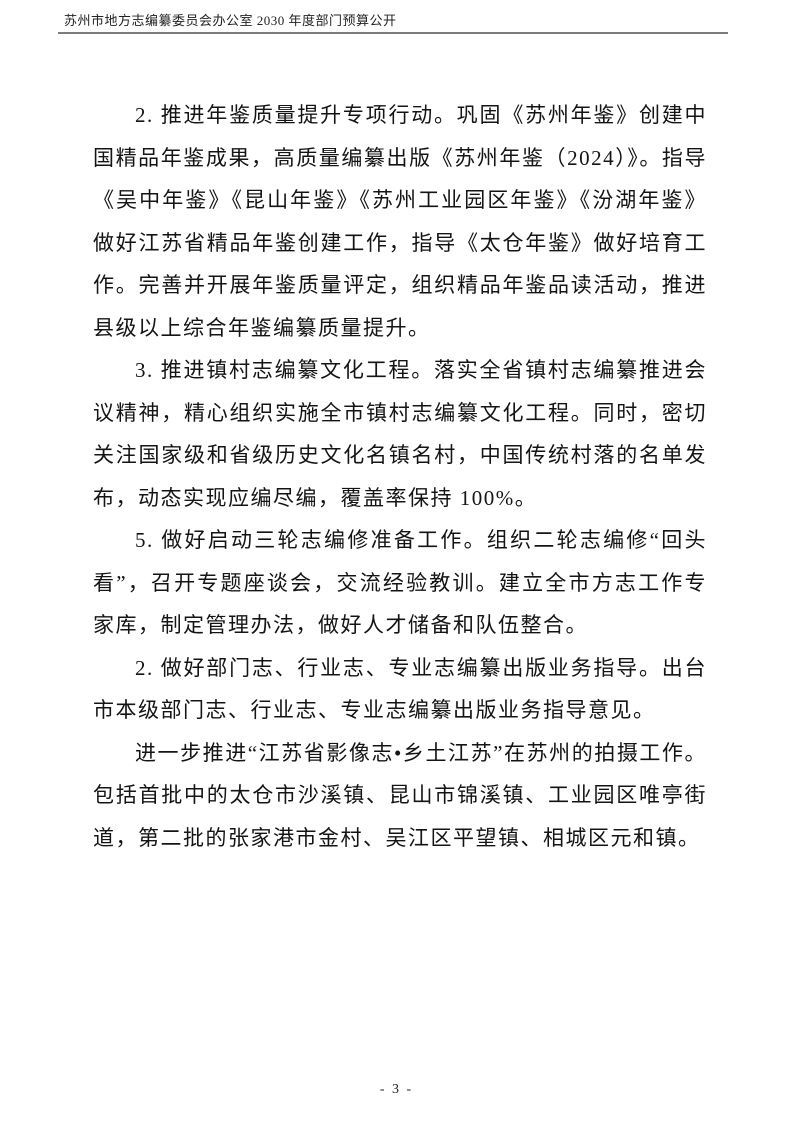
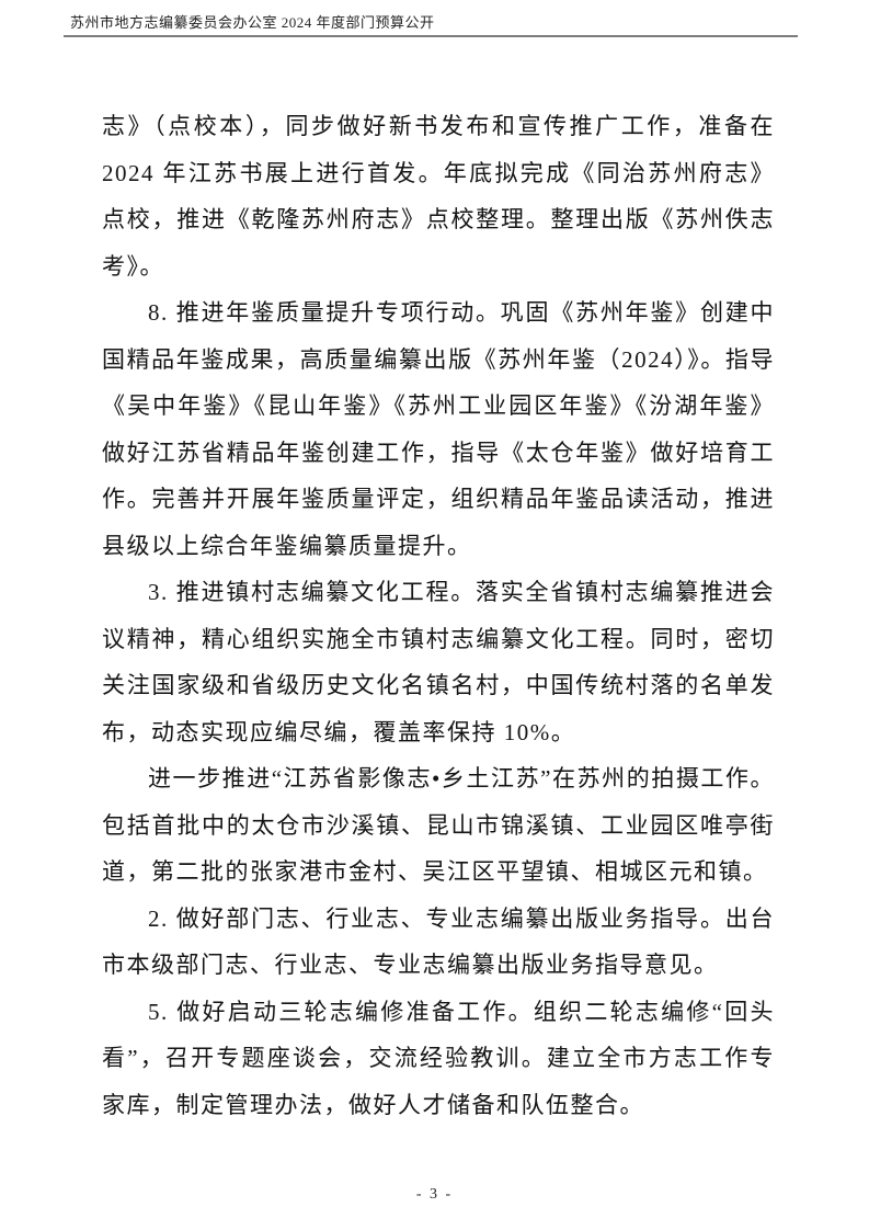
- 苏州市地方志编纂委员会办公室 2030 年度部门预算公开
+ 苏州市地方志编纂委员会办公室 2024 年度部门预算公开
+ 志》（点校本），同步做好新书发布和宣传推广工作，准备在 2024 年江苏书展上进行首发。年底拟完成《同治苏州府志》点校，推进《乾隆苏州府志》点校整理。整理出版《苏州佚志考》。
- 2. 推进年鉴质量提升专项行动。巩固《苏州年鉴》创建中国精品年鉴成果，高质量编纂出版《苏州年鉴（2024）》。指导《吴中年鉴》《昆山年鉴》《苏州工业园区年鉴》《汾湖年鉴》做好江苏省精品年鉴创建工作，指导《太仓年鉴》做好培育工作。完善并开展年鉴质量评定，组织精品年鉴品读活动，推进县级以上综合年鉴编纂质量提升。
+ 8. 推进年鉴质量提升专项行动。巩固《苏州年鉴》创建中国精品年鉴成果，高质量编纂出版《苏州年鉴（2024）》。指导《吴中年鉴》《昆山年鉴》《苏州工业园区年鉴》《汾湖年鉴》做好江苏省精品年鉴创建工作，指导《太仓年鉴》做好培育工作。完善并开展年鉴质量评定，组织精品年鉴品读活动，推进县级以上综合年鉴编纂质量提升。
- 3. 推进镇村志编纂文化工程。落实全省镇村志编纂推进会议精神，精心组织实施全市镇村志编纂文化工程。同时，密切关注国家级和省级历史文化名镇名村，中国传统村落的名单发布，动态实现应编尽编，覆盖率保持 100%。
+ 3. 推进镇村志编纂文化工程。落实全省镇村志编纂推进会议精神，精心组织实施全市镇村志编纂文化工程。同时，密切关注国家级和省级历史文化名镇名村，中国传统村落的名单发布，动态实现应编尽编，覆盖率保持 10%。
- 5. 做好启动三轮志编修准备工作。组织二轮志编修“回头看”，召开专题座谈会，交流经验教训。建立全市方志工作专家库，制定管理办法，做好人才储备和队伍整合。
+ 进一步推进“江苏省影像志•乡土江苏”在苏州的拍摄工作。包括首批中的太仓市沙溪镇、昆山市锦溪镇、工业园区唯亭街道，第二批的张家港市金村、吴江区平望镇、相城区元和镇。
  2. 做好部门志、行业志、专业志编纂出版业务指导。出台市本级部门志、行业志、专业志编纂出版业务指导意见。
- 进一步推进“江苏省影像志•乡土江苏”在苏州的拍摄工作。包括首批中的太仓市沙溪镇、昆山市锦溪镇、工业园区唯亭街道，第二批的张家港市金村、吴江区平望镇、相城区元和镇。
+ 5. 做好启动三轮志编修准备工作。组织二轮志编修“回头看”，召开专题座谈会，交流经验教训。建立全市方志工作专家库，制定管理办法，做好人才储备和队伍整合。
  - 3 -
